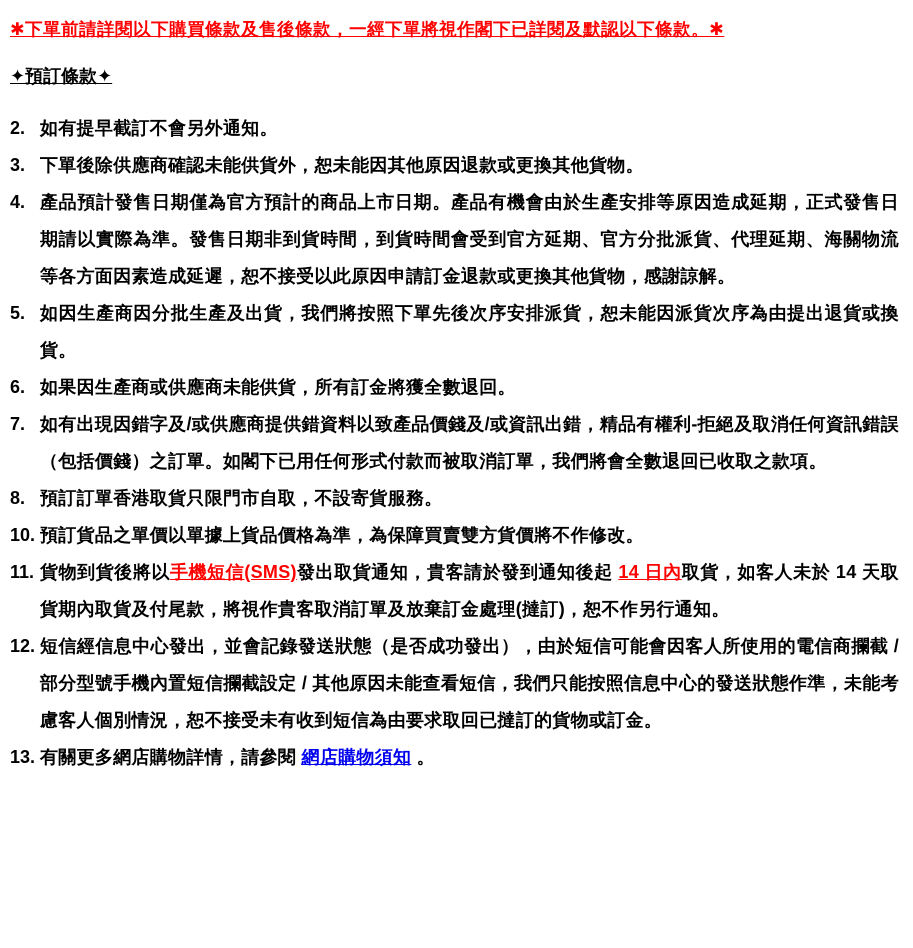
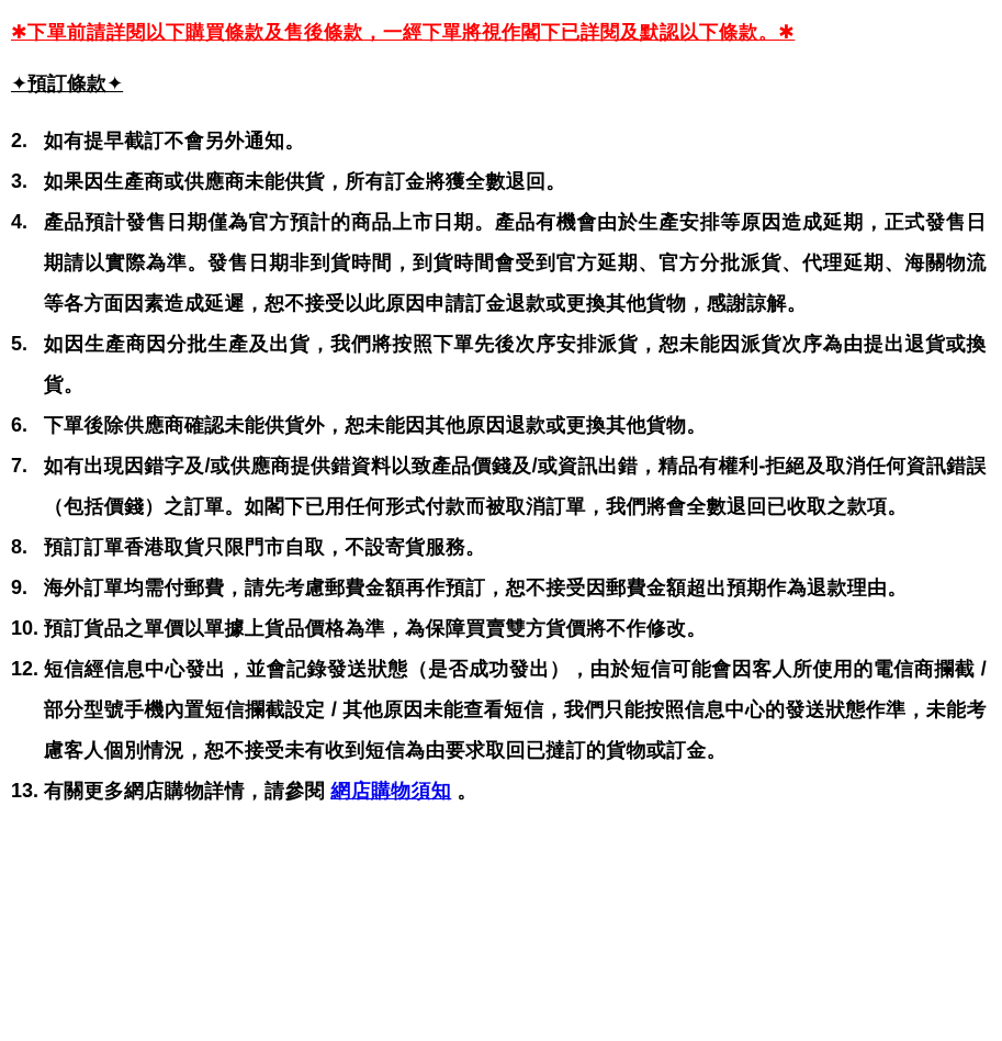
  ✱下單前請詳閱以下購買條款及售後條款，一經下單將視作閣下已詳閱及默認以下條款。✱
  ✦預訂條款✦
  2.
  如有提早截訂不會另外通知。
  3.
- 下單後除供應商確認未能供貨外，恕未能因其他原因退款或更換其他貨物。
+ 如果因生產商或供應商未能供貨，所有訂金將獲全數退回。
  4.
  產品預計發售日期僅為官方預計的商品上市日期。產品有機會由於生產安排等原因造成延期，正式發售日期請以實際為準。發售日期非到貨時間，到貨時間會受到官方延期、官方分批派貨、代理延期、海關物流等各方面因素造成延遲，恕不接受以此原因申請訂金退款或更換其他貨物，感謝諒解。
  5.
  如因生產商因分批生產及出貨，我們將按照下單先後次序安排派貨，恕未能因派貨次序為由提出退貨或換貨。
  6.
- 如果因生產商或供應商未能供貨，所有訂金將獲全數退回。
+ 下單後除供應商確認未能供貨外，恕未能因其他原因退款或更換其他貨物。
  7.
  如有出現因錯字及/或供應商提供錯資料以致產品價錢及/或資訊出錯，精品有權利-拒絕及取消任何資訊錯誤（包括價錢）之訂單。如閣下已用任何形式付款而被取消訂單，我們將會全數退回已收取之款項。
  8.
  預訂訂單香港取貨只限門市自取，不設寄貨服務。
+ 9.
+ 海外訂單均需付郵費，請先考慮郵費金額再作預訂，恕不接受因郵費金額超出預期作為退款理由。
  10.
  預訂貨品之單價以單據上貨品價格為準，為保障買賣雙方貨價將不作修改。
- 11.
- 貨物到貨後將以手機短信(SMS)發出取貨通知，貴客請於發到通知後起 14 日內取貨，如客人未於 14 天取貨期內取貨及付尾款，將視作貴客取消訂單及放棄訂金處理(撻訂)，恕不作另行通知。
  12.
  短信經信息中心發出，並會記錄發送狀態（是否成功發出），由於短信可能會因客人所使用的電信商攔截 / 部分型號手機內置短信攔截設定 / 其他原因未能查看短信，我們只能按照信息中心的發送狀態作準，未能考慮客人個別情況，恕不接受未有收到短信為由要求取回已撻訂的貨物或訂金。
  13.
  有關更多網店購物詳情，請參閱 網店購物須知 。
